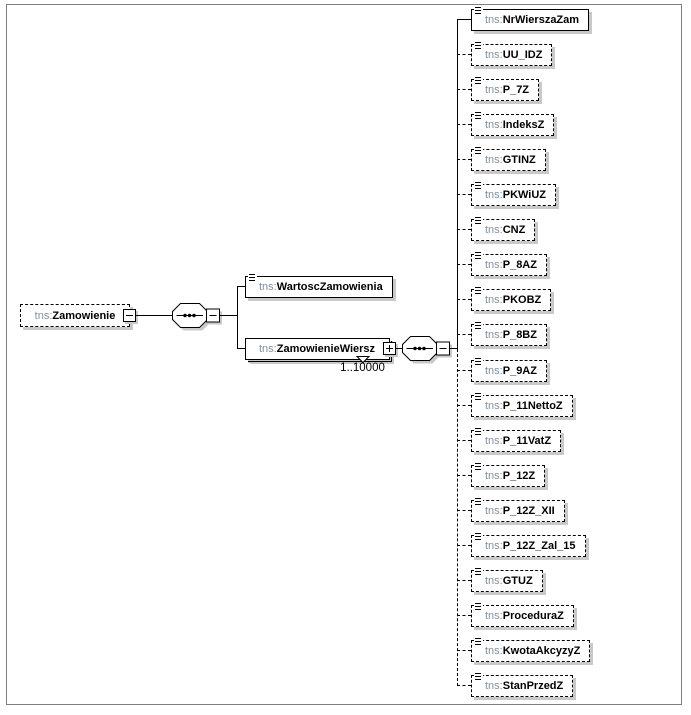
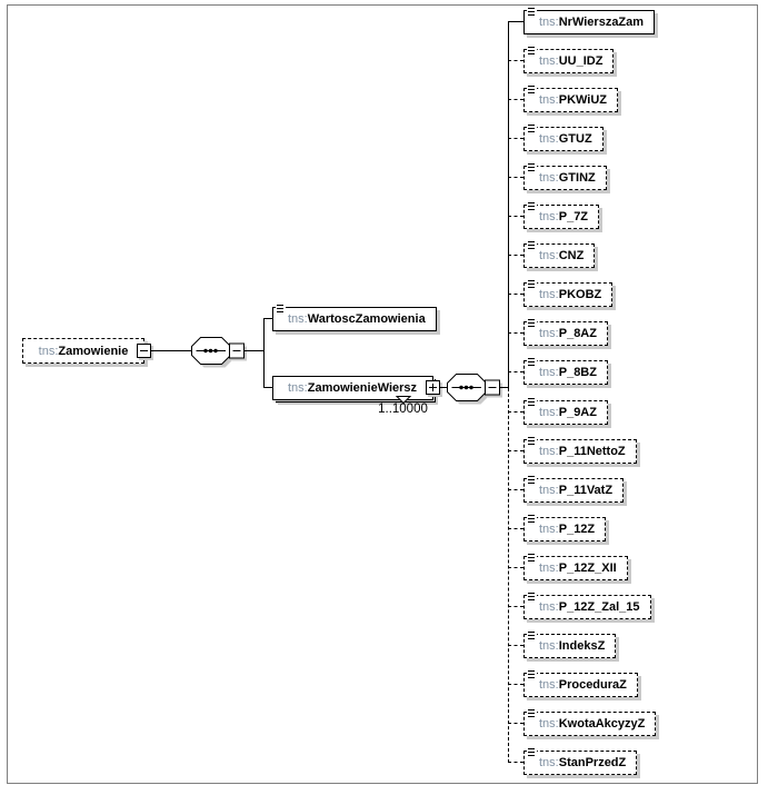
  tns:
  Zamowienie
  tns:
  WartoscZamowienia
  tns:
  ZamowienieWiersz
  1..10000
  tns:
  NrWierszaZam
  tns:
  UU_IDZ
  tns:
- P_7Z
+ PKWiUZ
  tns:
- IndeksZ
+ GTUZ
  tns:
  GTINZ
  tns:
- PKWiUZ
+ P_7Z
  tns:
  CNZ
  tns:
- P_8AZ
+ PKOBZ
  tns:
- PKOBZ
+ P_8AZ
  tns:
  P_8BZ
  tns:
  P_9AZ
  tns:
  P_11NettoZ
  tns:
  P_11VatZ
  tns:
  P_12Z
  tns:
  P_12Z_XII
  tns:
  P_12Z_Zal_15
  tns:
- GTUZ
+ IndeksZ
  tns:
  ProceduraZ
  tns:
  KwotaAkcyzyZ
  tns:
  StanPrzedZ
